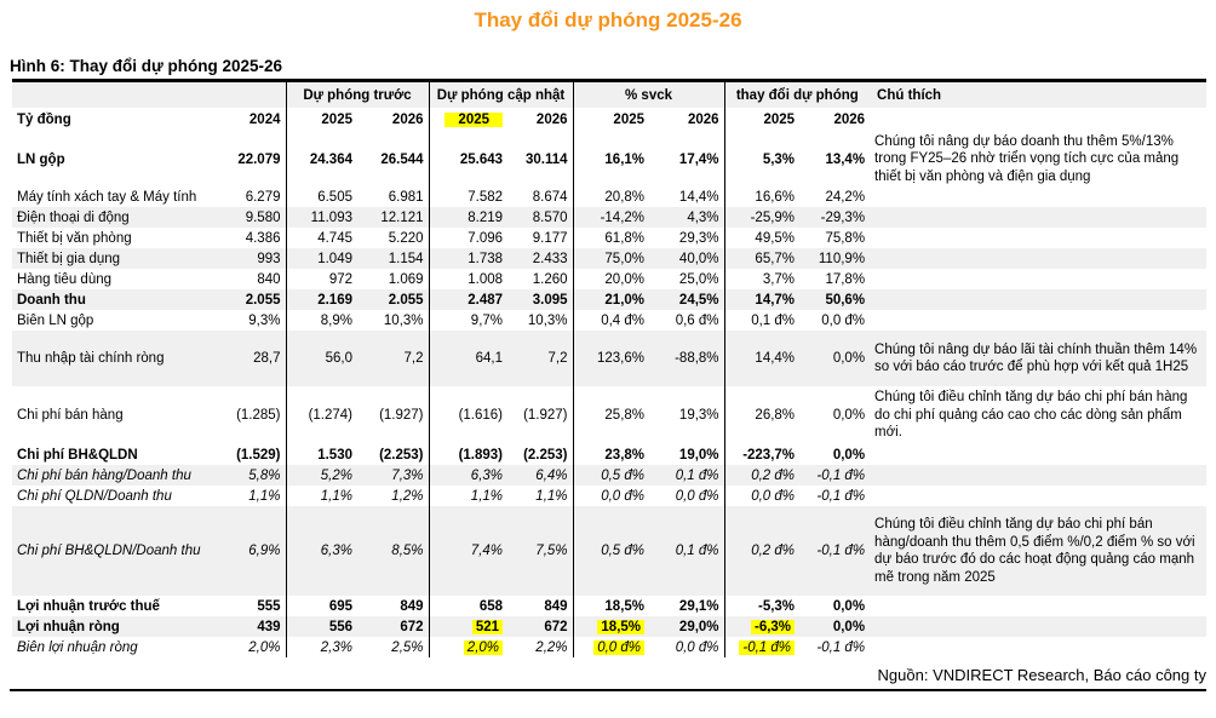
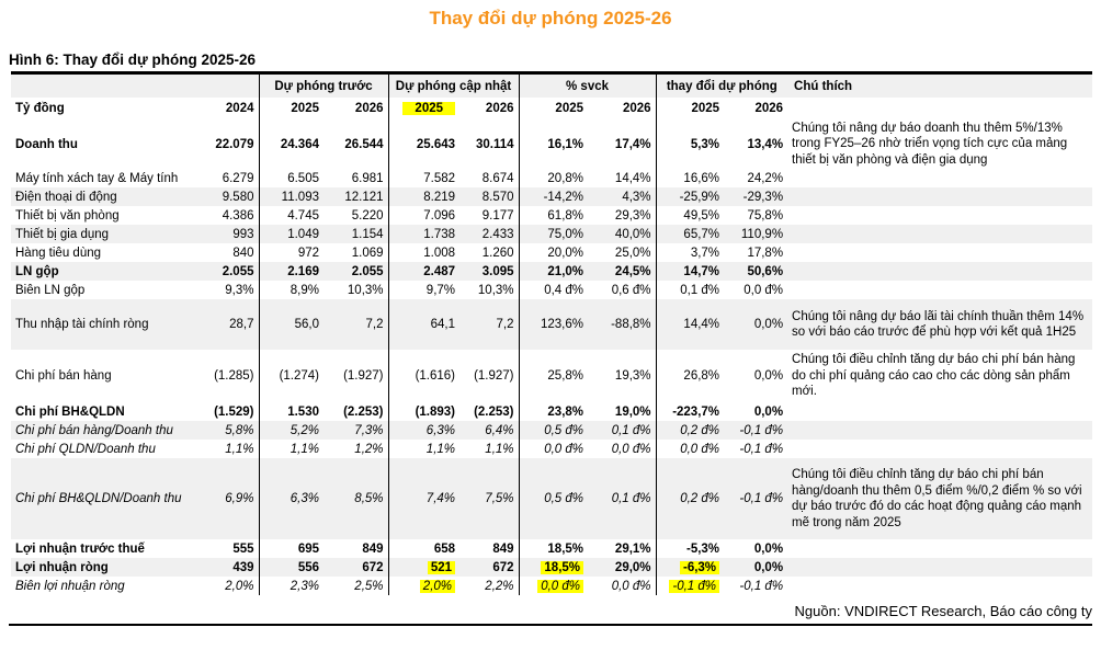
  Thay đổi dự phóng 2025-26
  Hình 6: Thay đổi dự phóng 2025-26
  	Dự phóng trước	Dự phóng cập nhật	% svck	thay đổi dự phóng	Chú thích
  Tỷ đồng	2024	2025	2026	2025	2026	2025	2026	2025	2026
- LN gộp	22.079	24.364	26.544	25.643	30.114	16,1%	17,4%	5,3%	13,4%	Chúng tôi nâng dự báo doanh thu thêm 5%/13% trong FY25–26 nhờ triển vọng tích cực của mảng thiết bị văn phòng và điện gia dụng
+ Doanh thu	22.079	24.364	26.544	25.643	30.114	16,1%	17,4%	5,3%	13,4%	Chúng tôi nâng dự báo doanh thu thêm 5%/13% trong FY25–26 nhờ triển vọng tích cực của mảng thiết bị văn phòng và điện gia dụng
  Máy tính xách tay & Máy tính	6.279	6.505	6.981	7.582	8.674	20,8%	14,4%	16,6%	24,2%
  Điện thoại di động	9.580	11.093	12.121	8.219	8.570	-14,2%	4,3%	-25,9%	-29,3%
  Thiết bị văn phòng	4.386	4.745	5.220	7.096	9.177	61,8%	29,3%	49,5%	75,8%
  Thiết bị gia dụng	993	1.049	1.154	1.738	2.433	75,0%	40,0%	65,7%	110,9%
  Hàng tiêu dùng	840	972	1.069	1.008	1.260	20,0%	25,0%	3,7%	17,8%
- Doanh thu	2.055	2.169	2.055	2.487	3.095	21,0%	24,5%	14,7%	50,6%
+ LN gộp	2.055	2.169	2.055	2.487	3.095	21,0%	24,5%	14,7%	50,6%
  Biên LN gộp	9,3%	8,9%	10,3%	9,7%	10,3%	0,4 đ%	0,6 đ%	0,1 đ%	0,0 đ%
  Thu nhập tài chính ròng	28,7	56,0	7,2	64,1	7,2	123,6%	-88,8%	14,4%	0,0%	Chúng tôi nâng dự báo lãi tài chính thuần thêm 14% so với báo cáo trước để phù hợp với kết quả 1H25
  Chi phí bán hàng	(1.285)	(1.274)	(1.927)	(1.616)	(1.927)	25,8%	19,3%	26,8%	0,0%	Chúng tôi điều chỉnh tăng dự báo chi phí bán hàng do chi phí quảng cáo cao cho các dòng sản phẩm mới.
  Chi phí BH&QLDN	(1.529)	1.530	(2.253)	(1.893)	(2.253)	23,8%	19,0%	-223,7%	0,0%
  Chi phí bán hàng/Doanh thu	5,8%	5,2%	7,3%	6,3%	6,4%	0,5 đ%	0,1 đ%	0,2 đ%	-0,1 đ%
  Chi phí QLDN/Doanh thu	1,1%	1,1%	1,2%	1,1%	1,1%	0,0 đ%	0,0 đ%	0,0 đ%	-0,1 đ%
  Chi phí BH&QLDN/Doanh thu	6,9%	6,3%	8,5%	7,4%	7,5%	0,5 đ%	0,1 đ%	0,2 đ%	-0,1 đ%	Chúng tôi điều chỉnh tăng dự báo chi phí bán hàng/doanh thu thêm 0,5 điểm %/0,2 điểm % so với dự báo trước đó do các hoạt động quảng cáo mạnh mẽ trong năm 2025
  Lợi nhuận trước thuế	555	695	849	658	849	18,5%	29,1%	-5,3%	0,0%
  Lợi nhuận ròng	439	556	672	521	672	18,5%	29,0%	-6,3%	0,0%
  Biên lợi nhuận ròng	2,0%	2,3%	2,5%	2,0%	2,2%	0,0 đ%	0,0 đ%	-0,1 đ%	-0,1 đ%
  Nguồn: VNDIRECT Research, Báo cáo công ty
